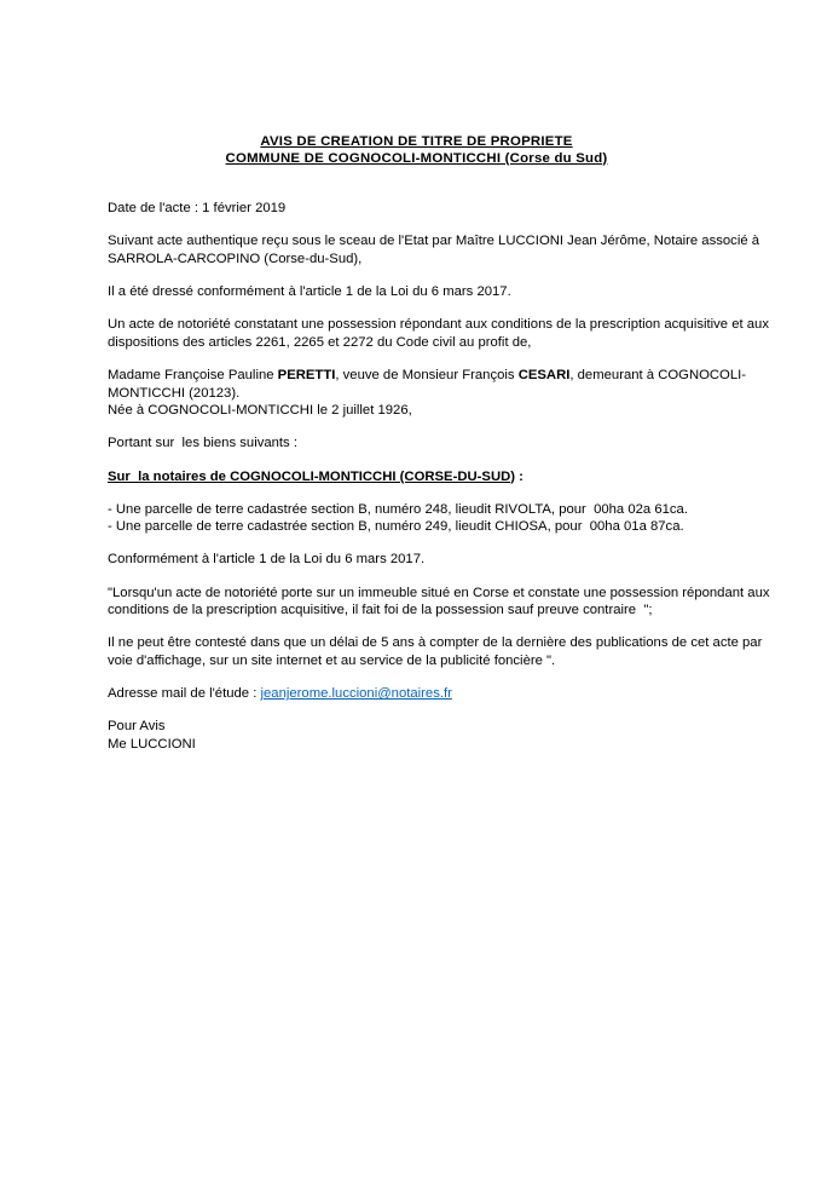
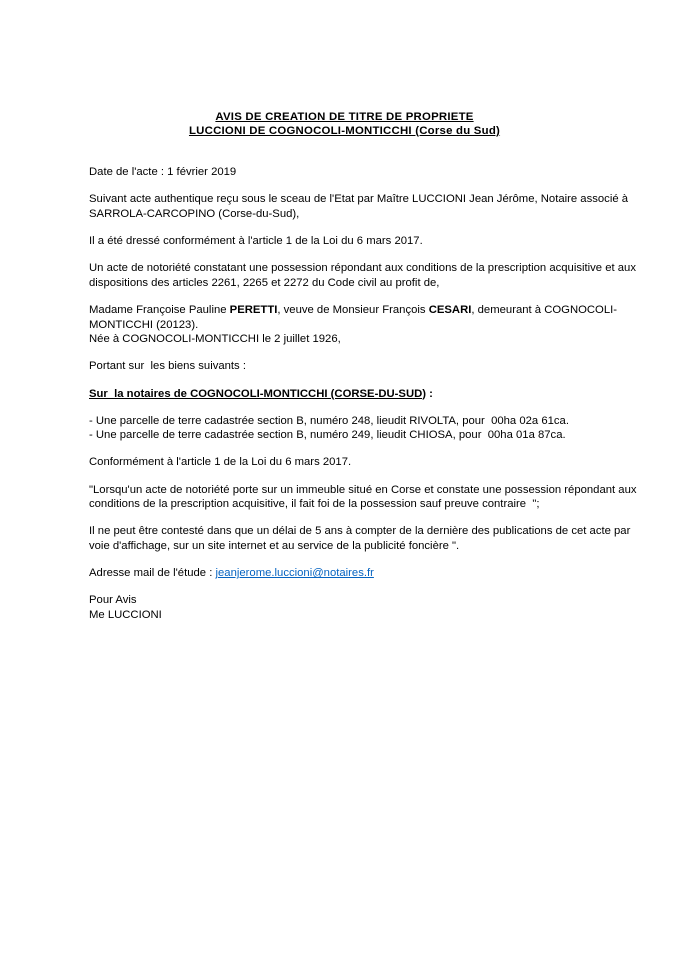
  AVIS DE CREATION DE TITRE DE PROPRIETE
- COMMUNE DE COGNOCOLI-MONTICCHI (Corse du Sud)
+ LUCCIONI DE COGNOCOLI-MONTICCHI (Corse du Sud)
  Date de l'acte : 1 février 2019
  Suivant acte authentique reçu sous le sceau de l'Etat par Maître LUCCIONI Jean Jérôme, Notaire associé à SARROLA-CARCOPINO (Corse-du-Sud),
  Il a été dressé conformément à l'article 1 de la Loi du 6 mars 2017.
  Un acte de notoriété constatant une possession répondant aux conditions de la prescription acquisitive et aux dispositions des articles 2261, 2265 et 2272 du Code civil au profit de,
  Madame Françoise Pauline PERETTI, veuve de Monsieur François CESARI, demeurant à COGNOCOLI-MONTICCHI (20123).
  Née à COGNOCOLI-MONTICCHI le 2 juillet 1926,
  Portant sur les biens suivants :
  Sur la notaires de COGNOCOLI-MONTICCHI (CORSE-DU-SUD) :
  - Une parcelle de terre cadastrée section B, numéro 248, lieudit RIVOLTA, pour 00ha 02a 61ca.
  - Une parcelle de terre cadastrée section B, numéro 249, lieudit CHIOSA, pour 00ha 01a 87ca.
  Conformément à l'article 1 de la Loi du 6 mars 2017.
  "Lorsqu'un acte de notoriété porte sur un immeuble situé en Corse et constate une possession répondant aux conditions de la prescription acquisitive, il fait foi de la possession sauf preuve contraire ";
  Il ne peut être contesté dans que un délai de 5 ans à compter de la dernière des publications de cet acte par voie d'affichage, sur un site internet et au service de la publicité foncière ".
  Adresse mail de l'étude : jeanjerome.luccioni@notaires.fr
  Pour Avis
  Me LUCCIONI
